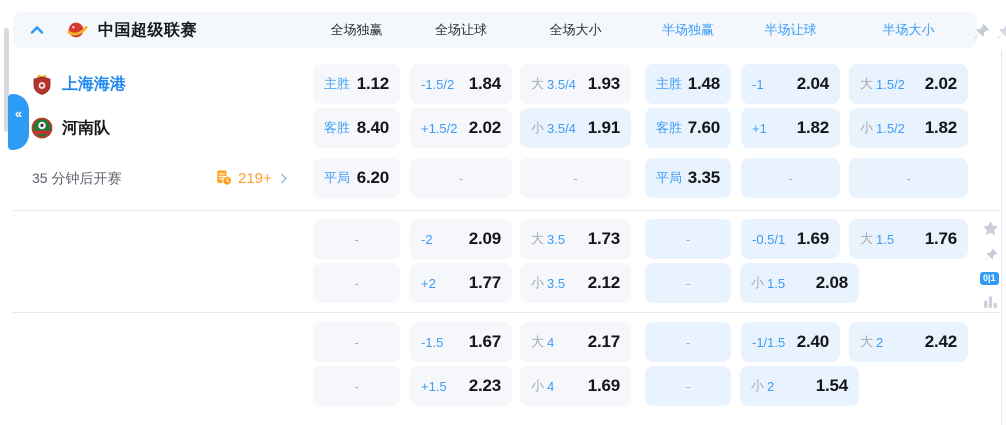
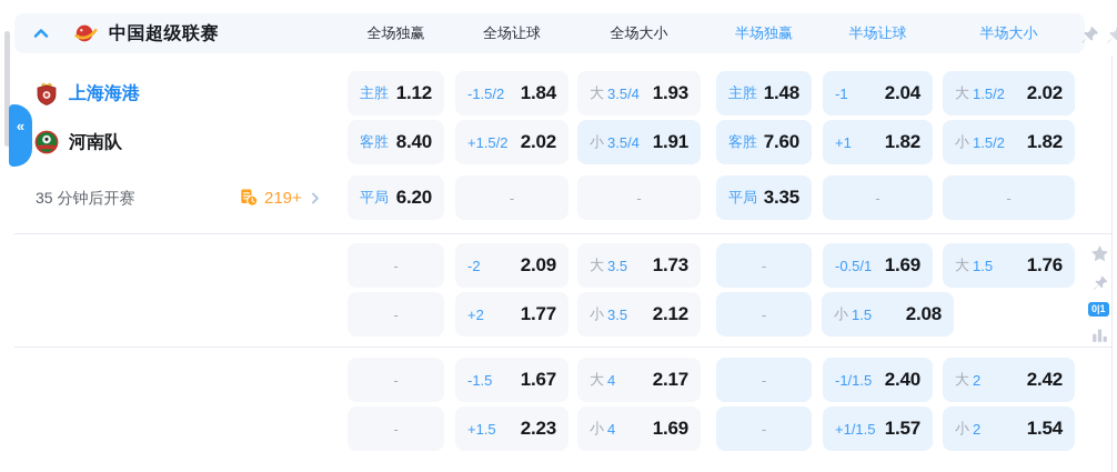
  «
  中国超级联赛
  全场独赢
  全场让球
  全场大小
  半场独赢
  半场让球
  半场大小
  上海海港
  主胜
  1.12
  -1.5/2
  1.84
  大
  3.5/4
  1.93
  主胜
  1.48
  -1
  2.04
  大
  1.5/2
  2.02
  河南队
  客胜
  8.40
  +1.5/2
  2.02
  小
  3.5/4
  1.91
  客胜
  7.60
  +1
  1.82
  小
  1.5/2
  1.82
  35 分钟后开赛
  219+
  平局
  6.20
  -
  -
  平局
  3.35
  -
  -
  -
  -2
  2.09
  大
  3.5
  1.73
  -
  -0.5/1
  1.69
  大
  1.5
  1.76
  -
  +2
  1.77
  小
  3.5
  2.12
  -
  小
  1.5
  2.08
  -
  -1.5
  1.67
  大
  4
  2.17
  -
  -1/1.5
  2.40
  大
  2
  2.42
  -
  +1.5
  2.23
  小
  4
  1.69
  -
+ +1/1.5
+ 1.57
  小
  2
  1.54
  0|1
